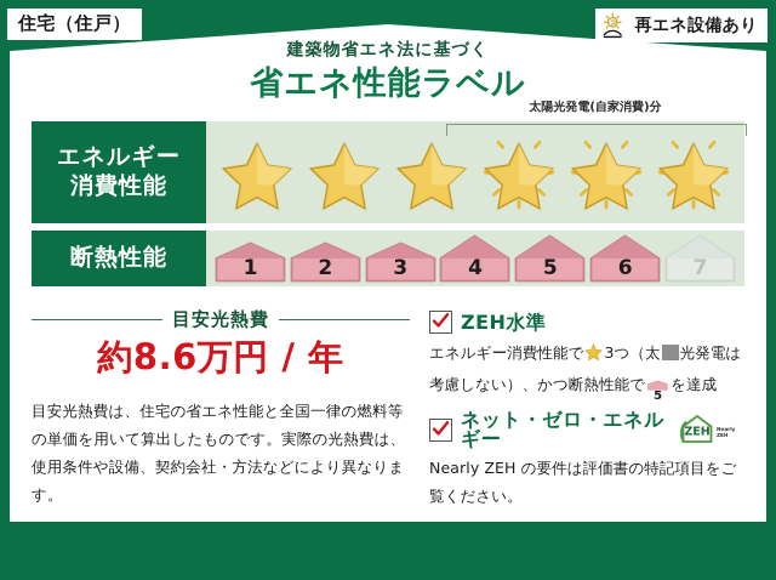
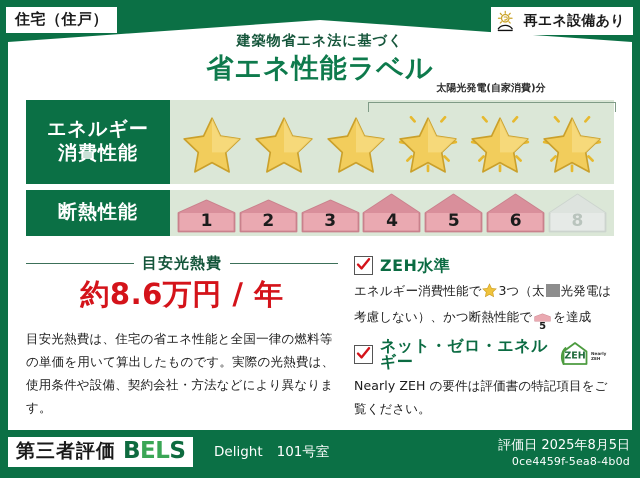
  住宅（住戸）
  再エネ設備あり
  建築物省エネ法に基づく
  省エネ性能ラベル
  エネルギー
  消費性能
  太陽光発電(自家消費)分
  断熱性能
  1
  2
  3
  4
  5
  6
- 7
+ 8
  目安光熱費
  約8.6万円 / 年
  目安光熱費は、住宅の省エネ性能と全国一律の燃料等の単価を用いて算出したものです。実際の光熱費は、使用条件や設備、契約会社・方法などにより異なります。
  ZEH水準
  エネルギー消費性能で 3つ（太 光発電は考慮しない）、かつ断熱性能で
  5
  を達成
  ネット・ゼロ・エネルギー
  ZEH
  Nearly ZEH の要件は評価書の特記項目をご覧ください。
+ 第三者評価
+ BELS
+ Delight
+ 101号室
+ 評価日 2025年8月5日
+ 0ce4459f-5ea8-4b0d
